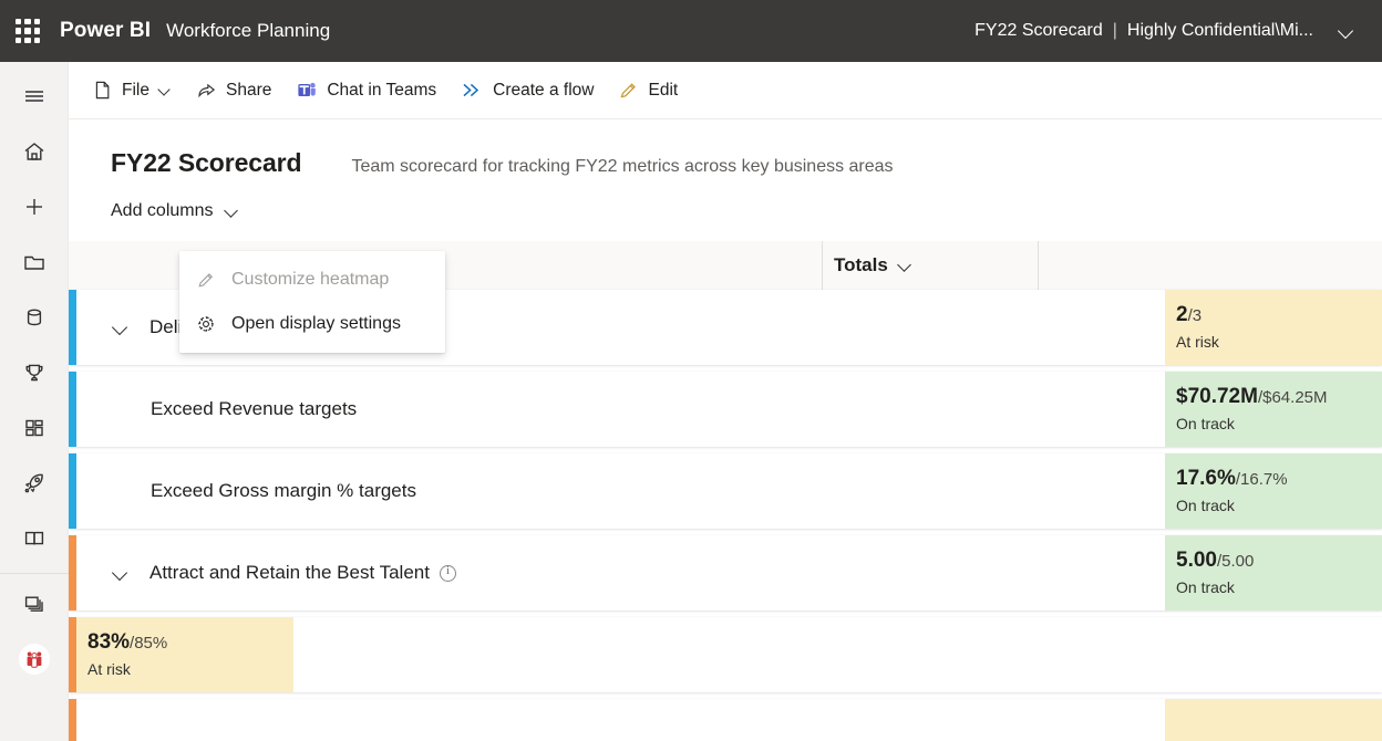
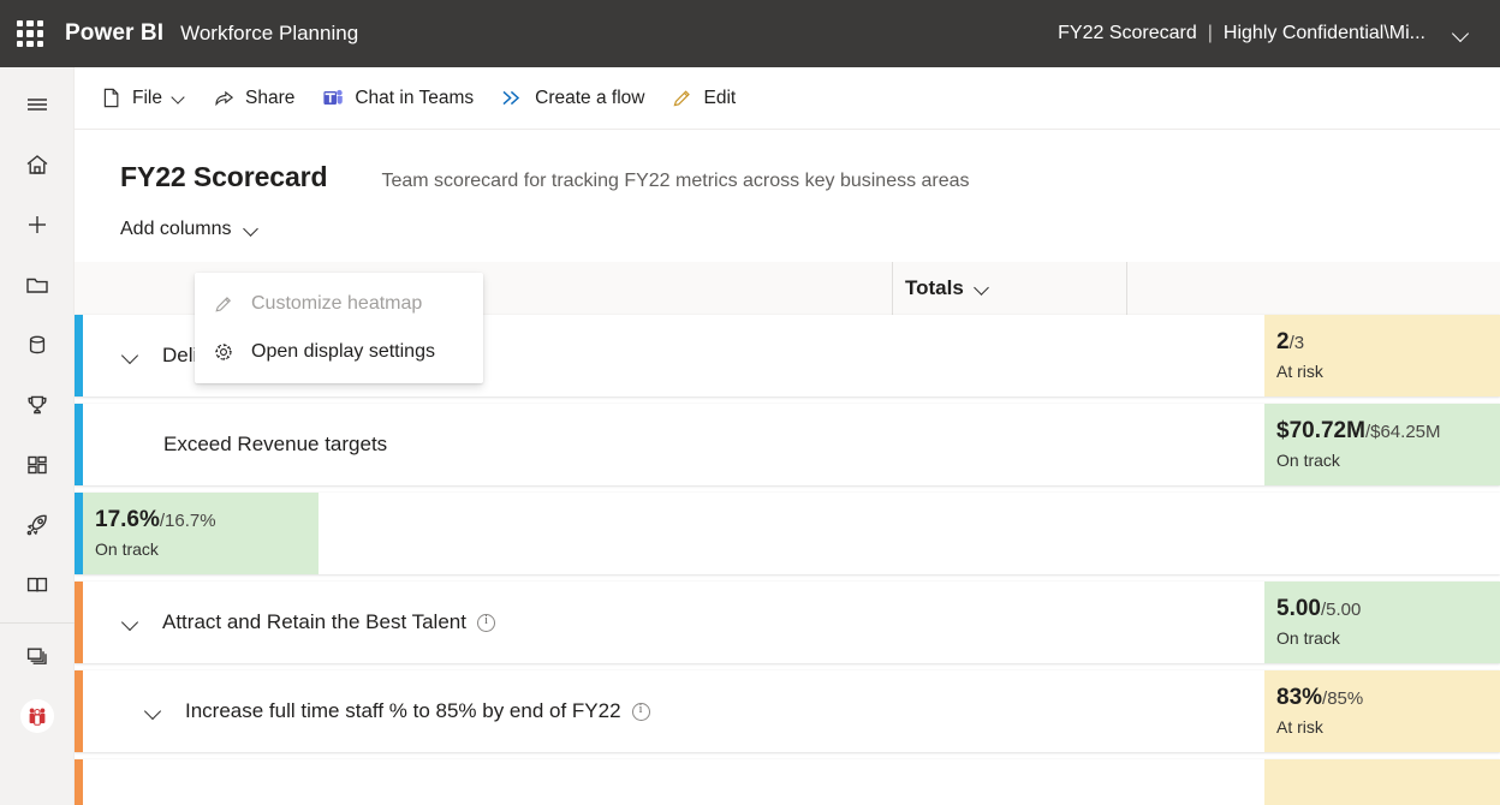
  Power BI
  Workforce Planning
  FY22 Scorecard
  |
  Highly Confidential\Mi...
  File
  Share
  Chat in Teams
  Create a flow
  Edit
  FY22 Scorecard
  Team scorecard for tracking FY22 metrics across key business areas
  Add columns
  Totals
  2/3
  At risk
  Exceed Revenue targets
  $70.72M/$64.25M
  On track
- Exceed Gross margin % targets
  17.6%/16.7%
  On track
  Attract and Retain the Best Talent
  5.00/5.00
  On track
+ Increase full time staff % to 85% by end of FY22
  83%/85%
  At risk
  Customize heatmap
  Open display settings
